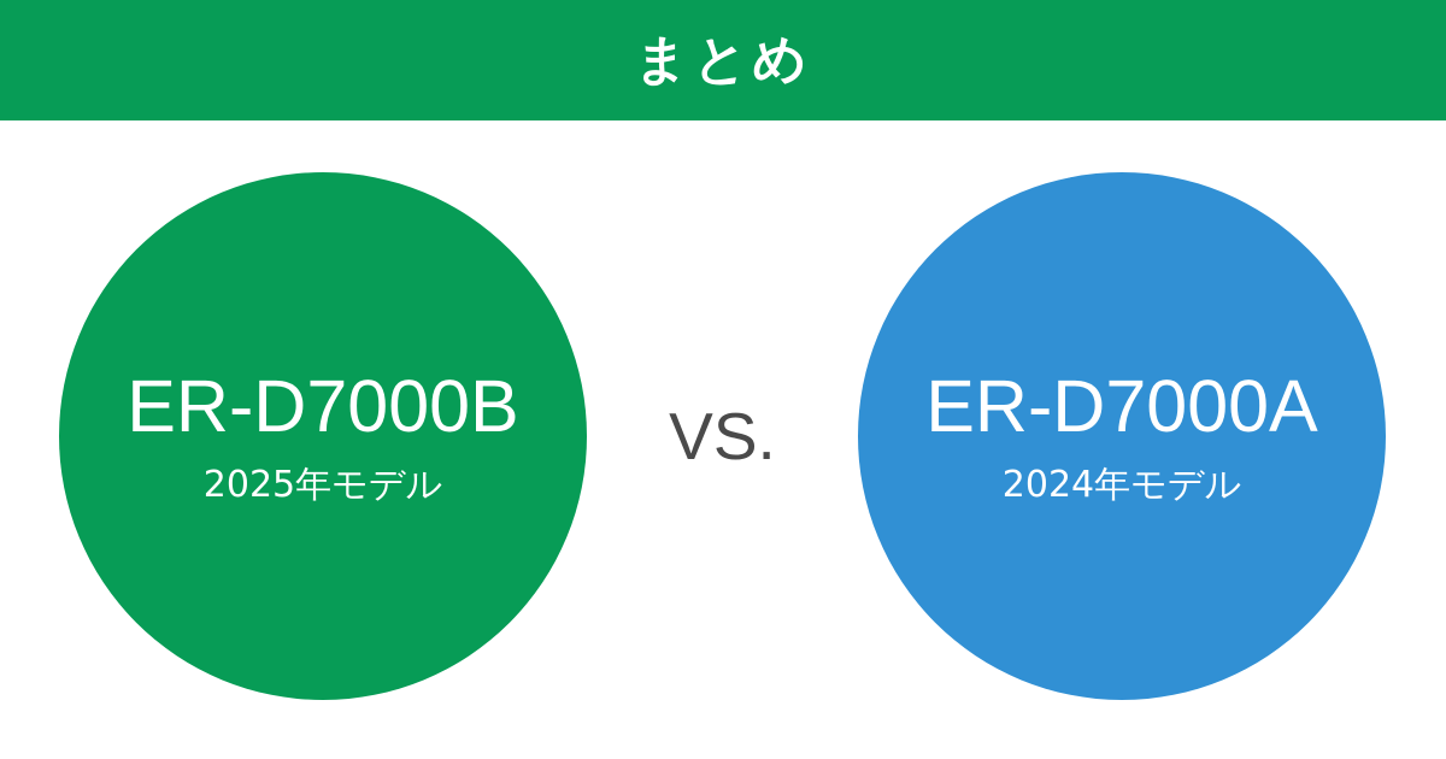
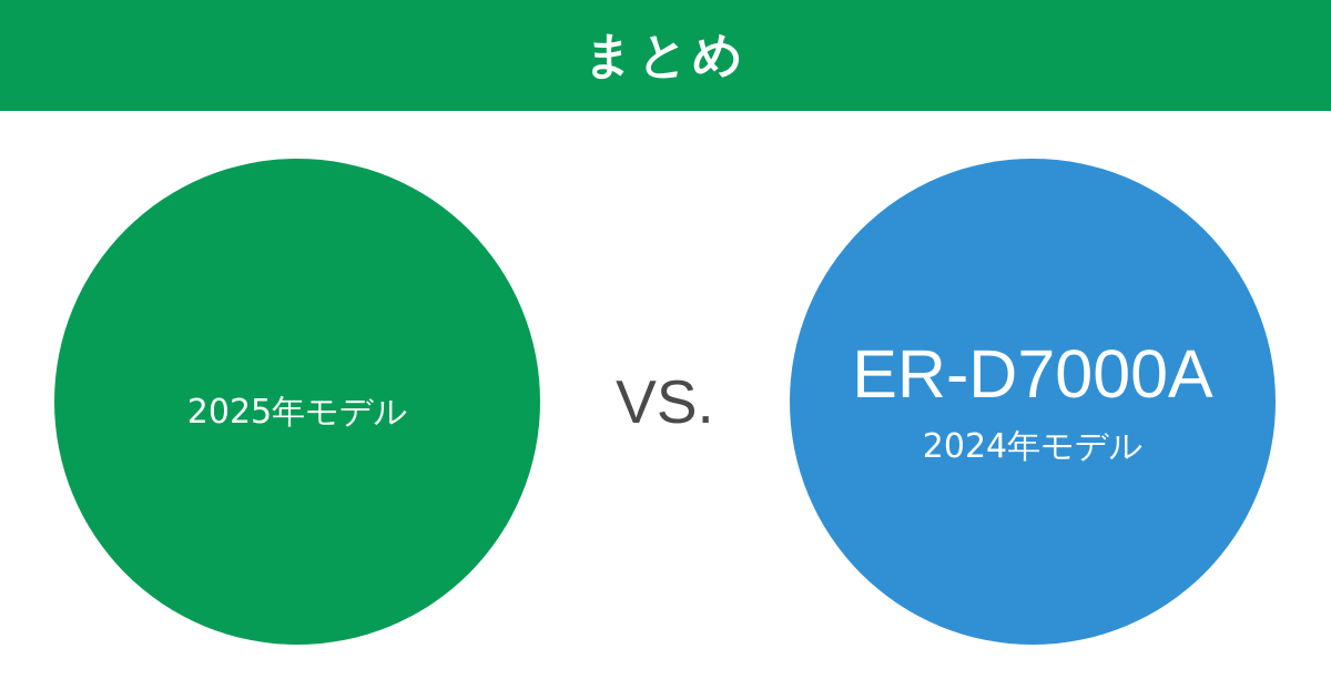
  まとめ
- ER-D7000B
  2025年モデル
  VS.
  ER-D7000A
  2024年モデル
